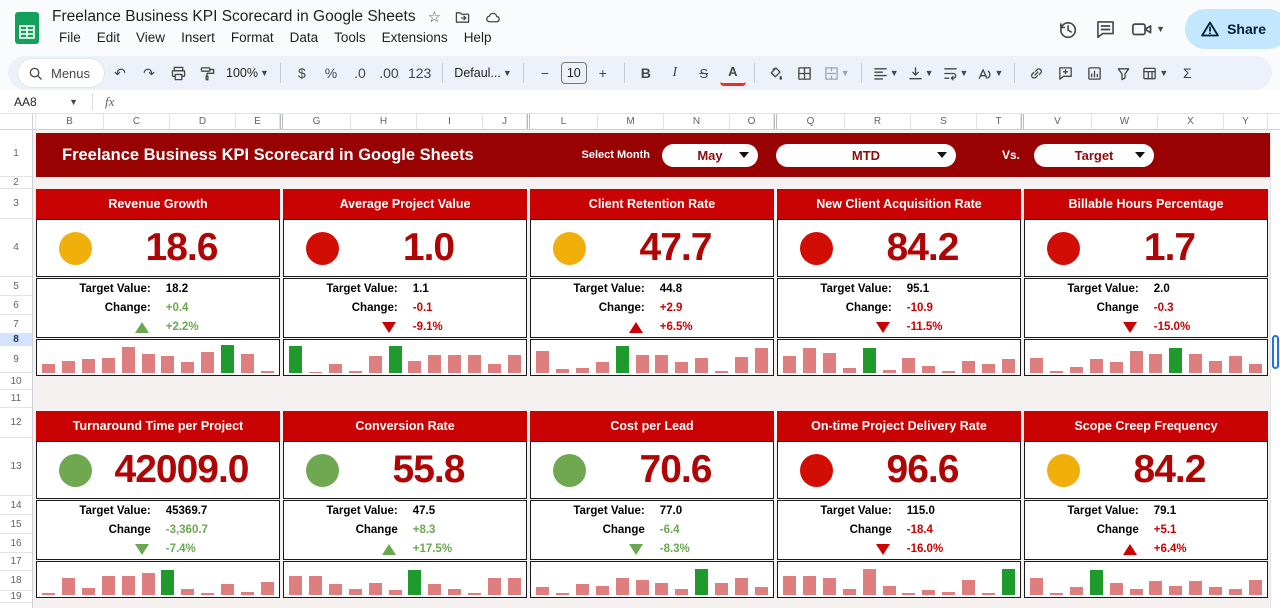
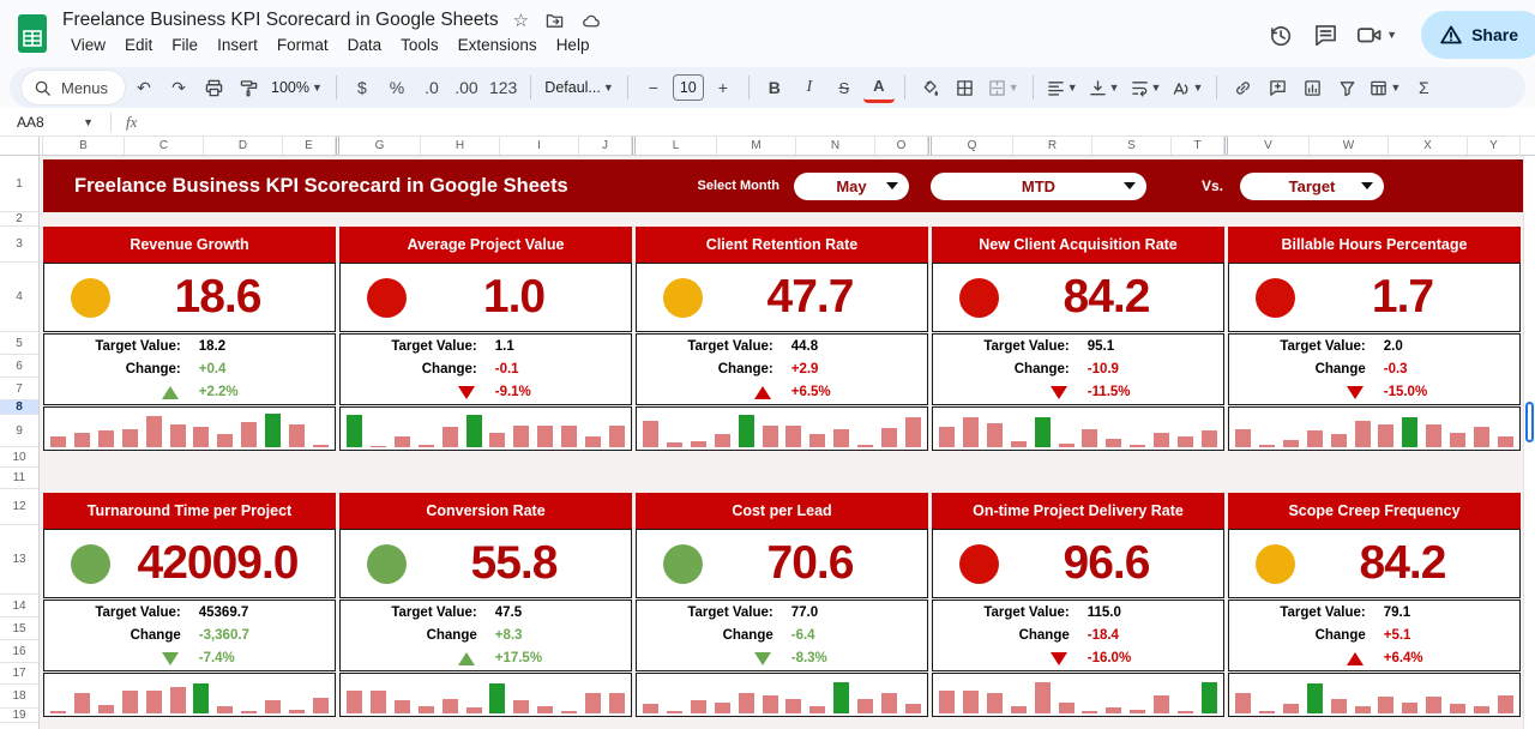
  Freelance Business KPI Scorecard in Google Sheets
  ☆
- File
+ View
  Edit
- View
+ File
  Insert
  Format
  Data
  Tools
  Extensions
  Help
  ▼
  Share
  Menus
  ↶
  ↷
  100%
  ▼
  $
  %
  .0
  .00
  123
  Defaul...
  ▼
  −
  10
  +
  B
  I
  S
  A
  ▼
  ▼
  ▼
  ▼
  ▼
  ▼
  Σ
  AA8
  ▼
  fx
  B
  C
  D
  E
  G
  H
  I
  J
  L
  M
  N
  O
  Q
  R
  S
  T
  V
  W
  X
  Y
  1
  2
  3
  4
  5
  6
  7
  8
  9
  10
  11
  12
  13
  14
  15
  16
  17
  18
  19
  Freelance Business KPI Scorecard in Google Sheets
  Select Month
  May
  MTD
  Vs.
  Target
  Revenue Growth
  18.6
  Target Value:
  18.2
  Change:
  +0.4
  +2.2%
  Average Project Value
  1.0
  Target Value:
  1.1
  Change:
  -0.1
  -9.1%
  Client Retention Rate
  47.7
  Target Value:
  44.8
  Change:
  +2.9
  +6.5%
  New Client Acquisition Rate
  84.2
  Target Value:
  95.1
  Change:
  -10.9
  -11.5%
  Billable Hours Percentage
  1.7
  Target Value:
  2.0
  Change
  -0.3
  -15.0%
  Turnaround Time per Project
  42009.0
  Target Value:
  45369.7
  Change
  -3,360.7
  -7.4%
  Conversion Rate
  55.8
  Target Value:
  47.5
  Change
  +8.3
  +17.5%
  Cost per Lead
  70.6
  Target Value:
  77.0
  Change
  -6.4
  -8.3%
  On-time Project Delivery Rate
  96.6
  Target Value:
  115.0
  Change
  -18.4
  -16.0%
  Scope Creep Frequency
  84.2
  Target Value:
  79.1
  Change
  +5.1
  +6.4%
